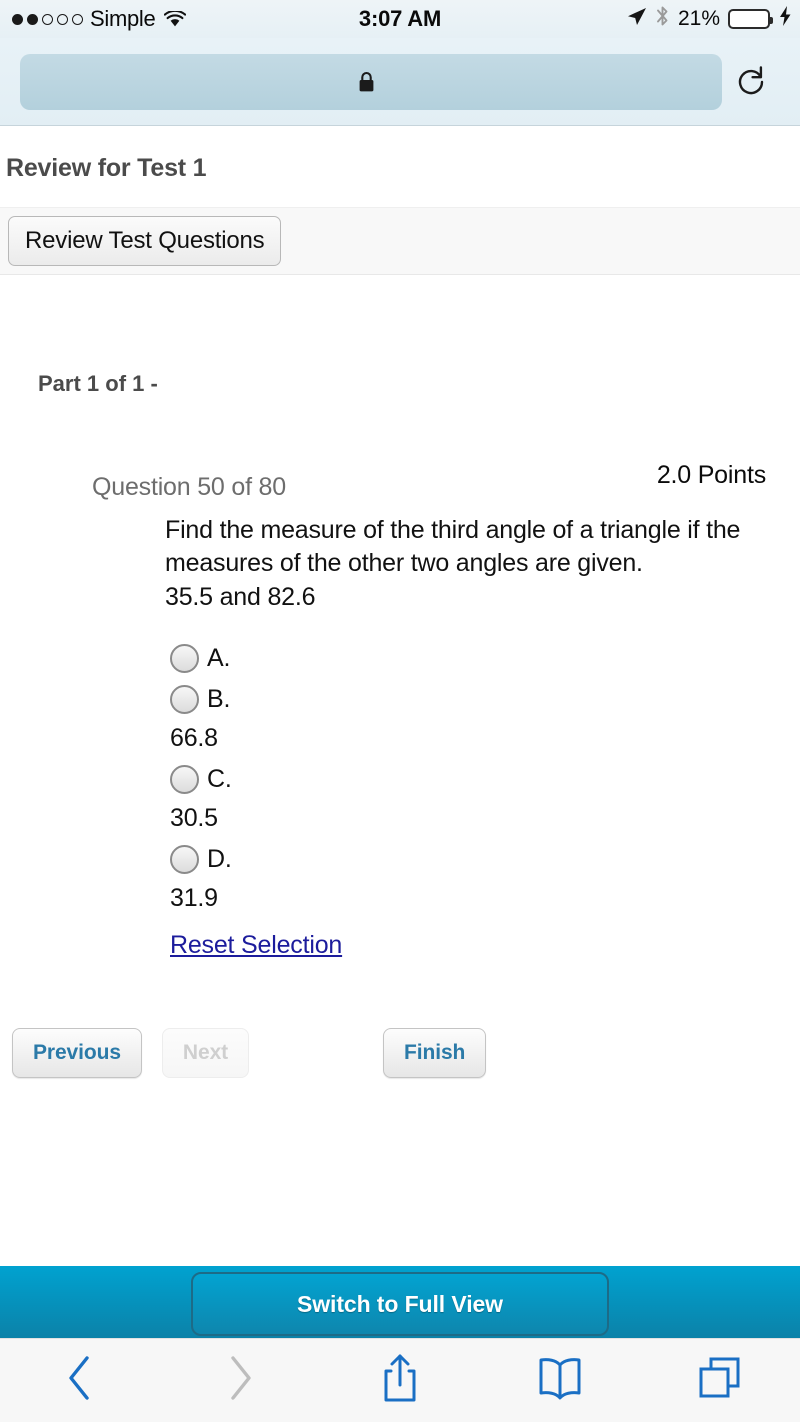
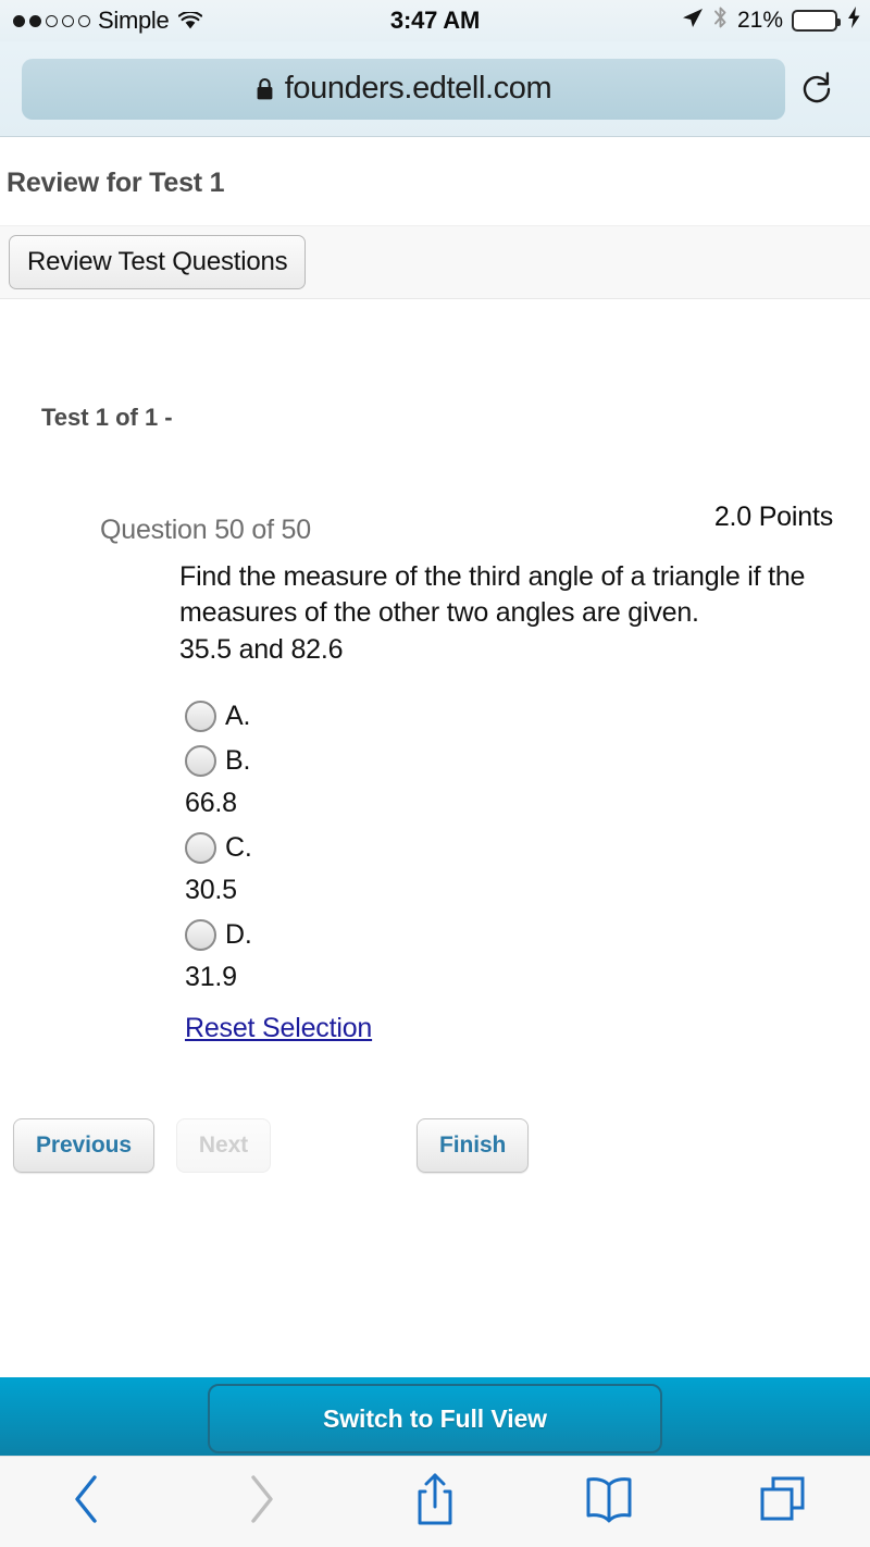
  Simple
- 3:07 AM
+ 3:47 AM
  21%
+ founders.edtell.com
  Review for Test 1
  Review Test Questions
- Part 1 of 1 -
+ Test 1 of 1 -
- Question 50 of 80
+ Question 50 of 50
  2.0 Points
  Find the measure of the third angle of a triangle if the
  measures of the other two angles are given.
  35.5 and 82.6
  A.
  B.
  66.8
  C.
  30.5
  D.
  31.9
  Reset Selection
  Previous
  Next
  Finish
  Switch to Full View
